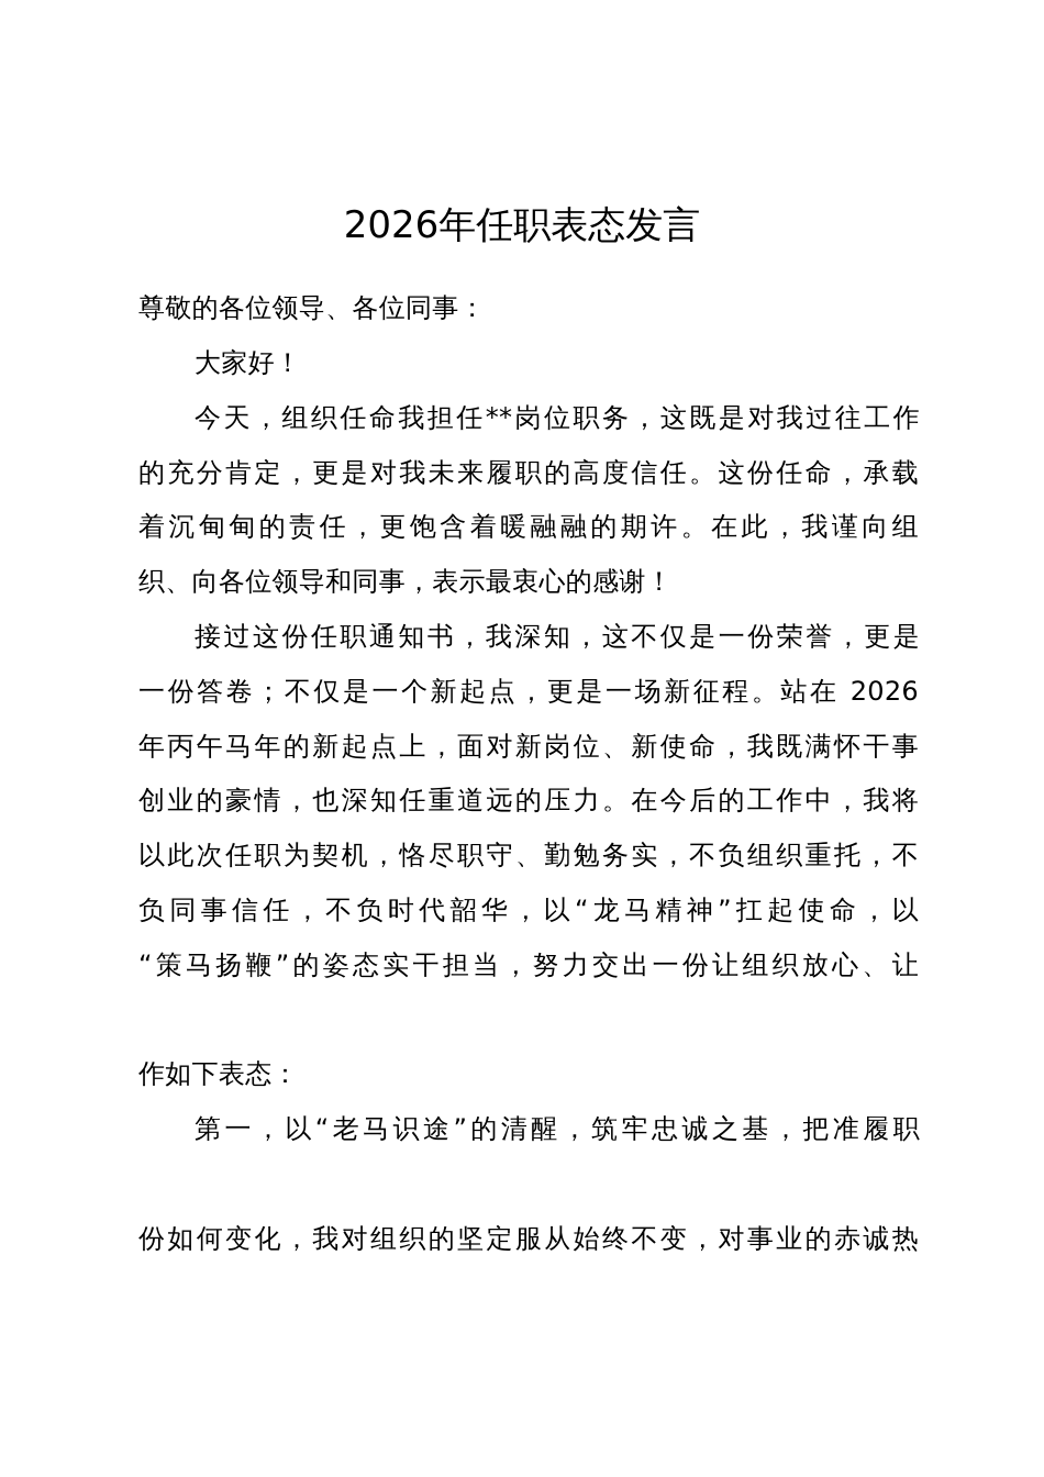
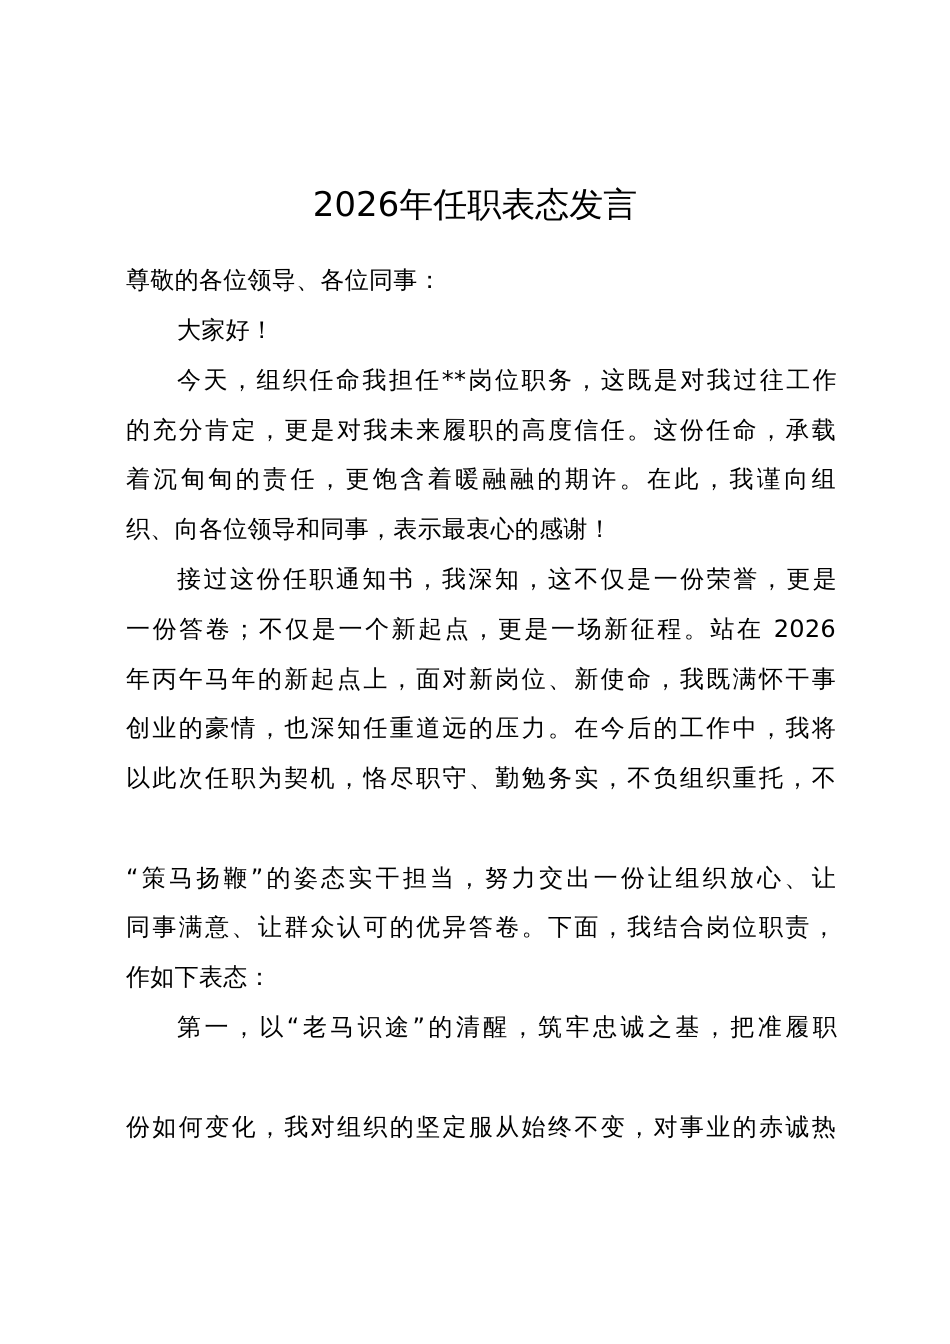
  2026年任职表态发言
  尊敬的各位领导、各位同事：
  大家好！
  今天，组织任命我担任**岗位职务，这既是对我过往工作
  的充分肯定，更是对我未来履职的高度信任。这份任命，承载
  着沉甸甸的责任，更饱含着暖融融的期许。在此，我谨向组
  织、向各位领导和同事，表示最衷心的感谢！
  接过这份任职通知书，我深知，这不仅是一份荣誉，更是
  一份答卷；不仅是一个新起点，更是一场新征程。站在 2026
  年丙午马年的新起点上，面对新岗位、新使命，我既满怀干事
  创业的豪情，也深知任重道远的压力。在今后的工作中，我将
  以此次任职为契机，恪尽职守、勤勉务实，不负组织重托，不
- 负同事信任，不负时代韶华，以“龙马精神”扛起使命，以
  “策马扬鞭”的姿态实干担当，努力交出一份让组织放心、让
+ 同事满意、让群众认可的优异答卷。下面，我结合岗位职责，
  作如下表态：
  第一，以“老马识途”的清醒，筑牢忠诚之基，把准履职
  份如何变化，我对组织的坚定服从始终不变，对事业的赤诚热
